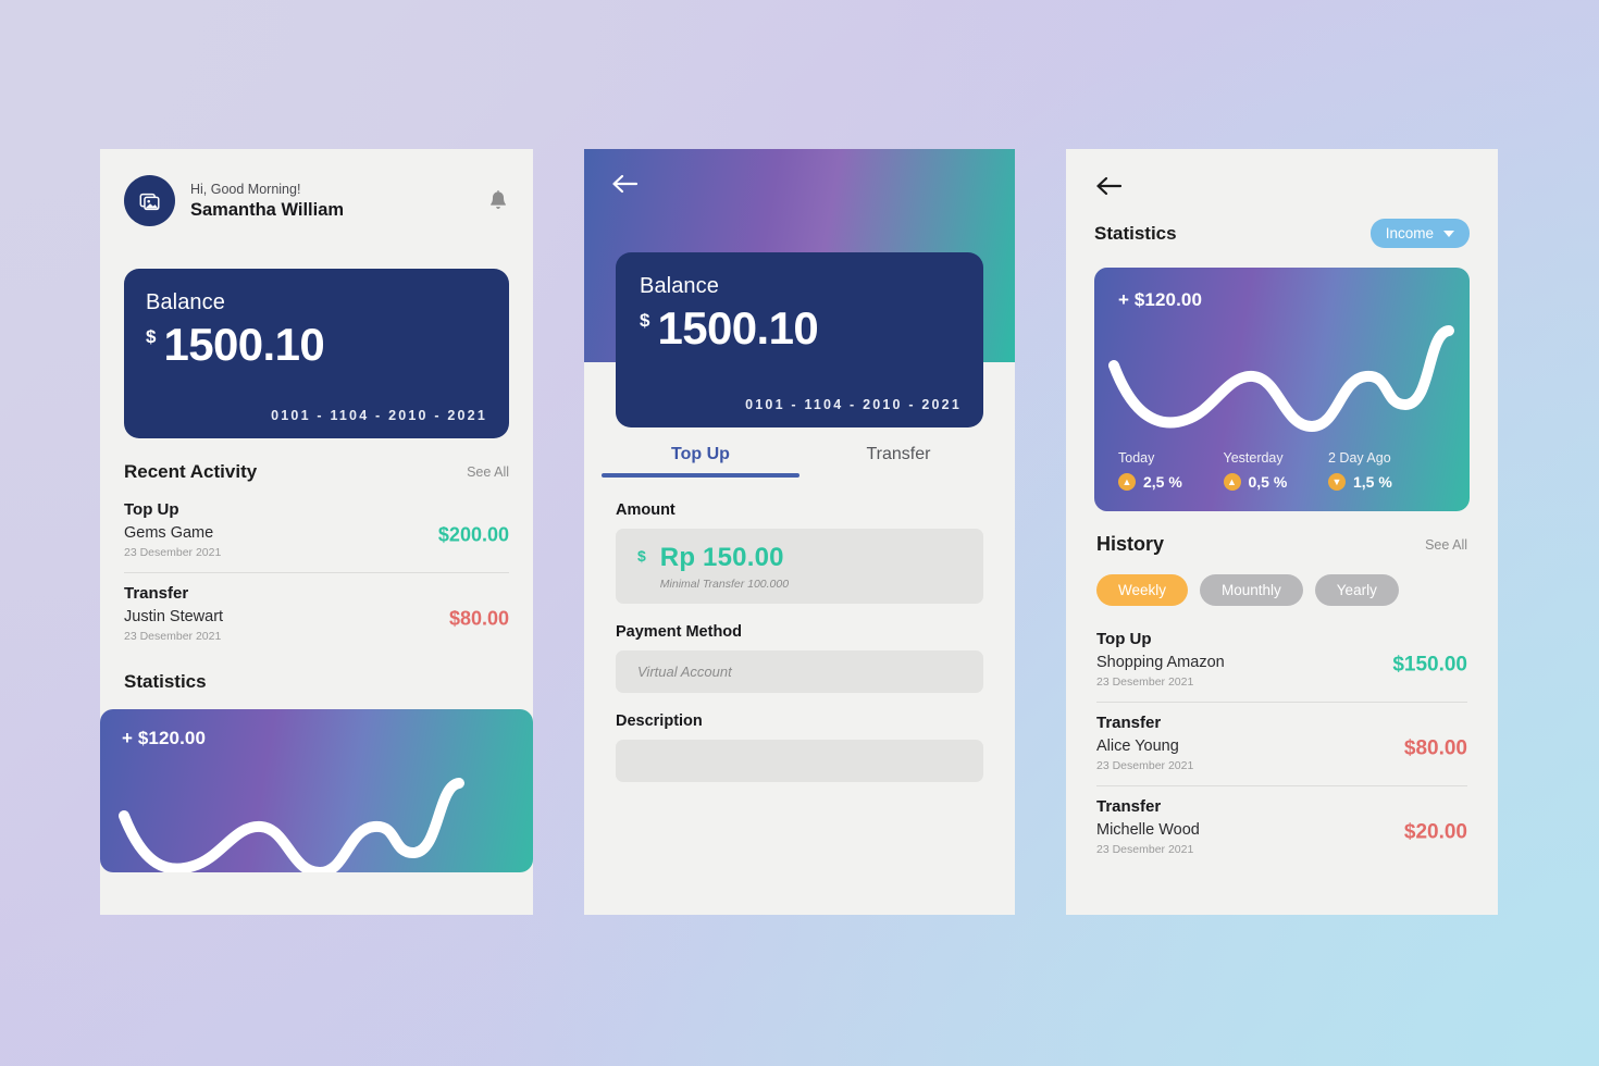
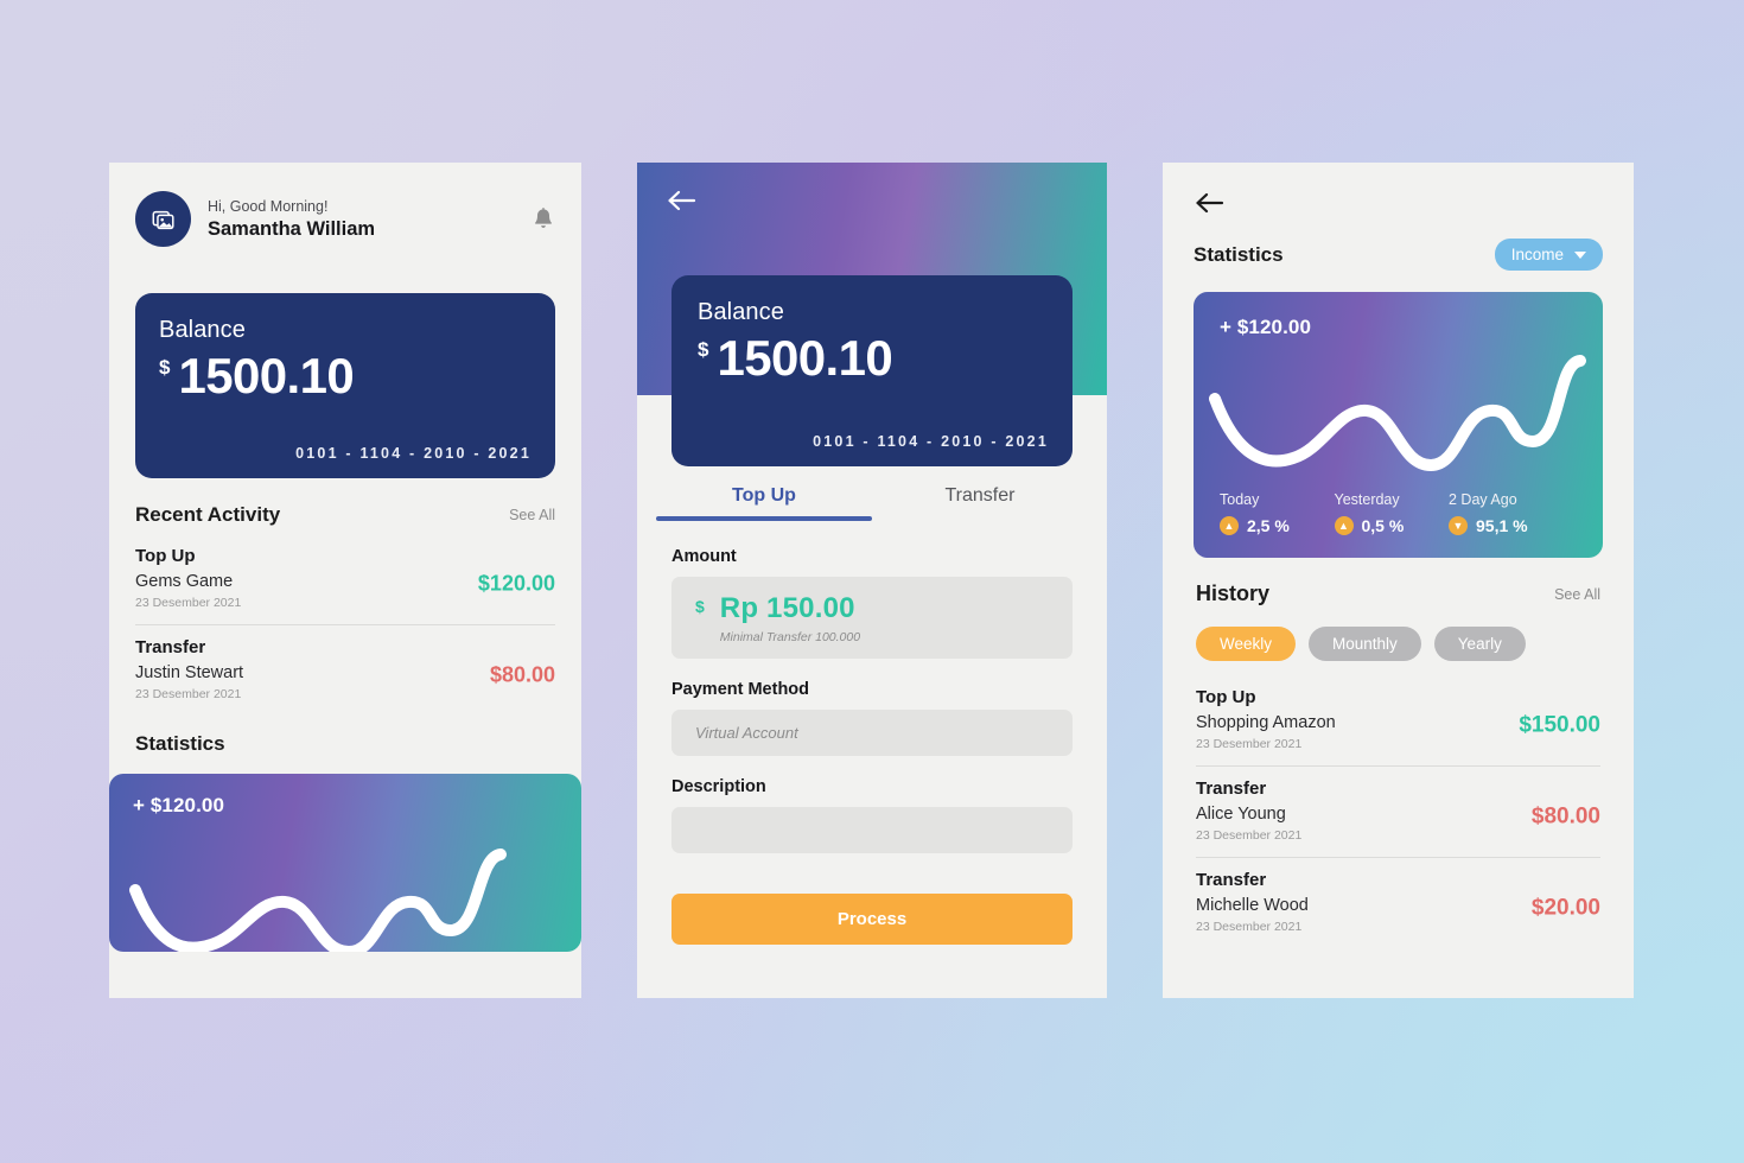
  Hi, Good Morning!
  Samantha William
  Balance
  $
  1500.10
  0101 - 1104 - 2010 - 2021
  Recent Activity
  See All
  Top Up
  Gems Game
  23 Desember 2021
- $200.00
+ $120.00
  Transfer
  Justin Stewart
  23 Desember 2021
  $80.00
  Statistics
  + $120.00
  Balance
  $
  1500.10
  0101 - 1104 - 2010 - 2021
  Top Up
  Transfer
  Amount
  $
  Rp 150.00
  Minimal Transfer 100.000
  Payment Method
  Virtual Account
  Description
+ Process
  Statistics
  Income
  + $120.00
  Today
  ▲
  2,5 %
  Yesterday
  ▲
  0,5 %
  2 Day Ago
  ▼
- 1,5 %
+ 95,1 %
  History
  See All
  Weekly
  Mounthly
  Yearly
  Top Up
  Shopping Amazon
  23 Desember 2021
  $150.00
  Transfer
  Alice Young
  23 Desember 2021
  $80.00
  Transfer
  Michelle Wood
  23 Desember 2021
  $20.00
